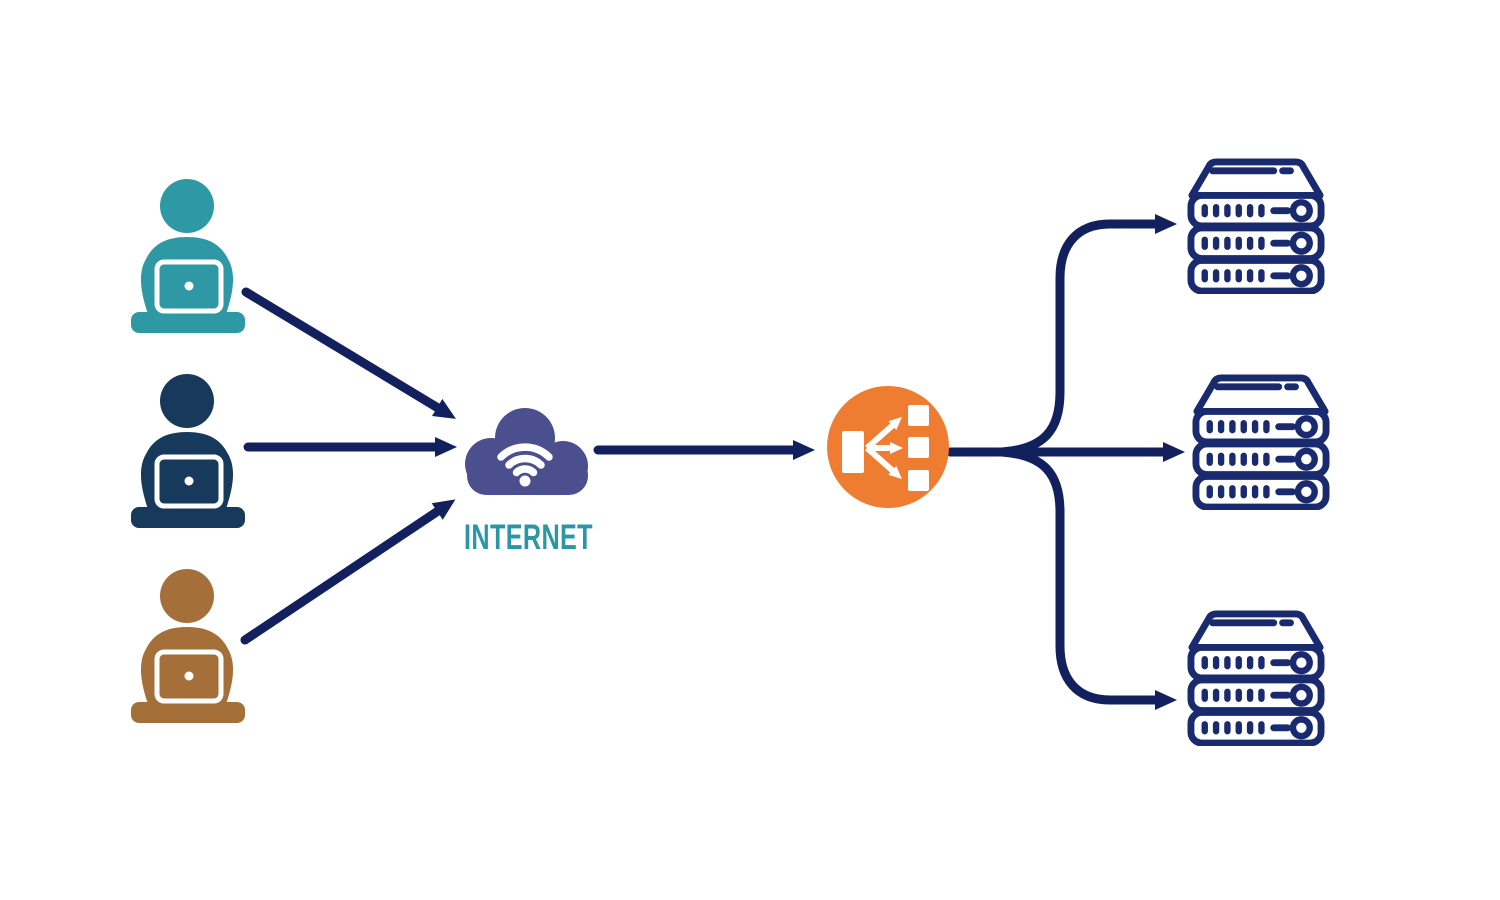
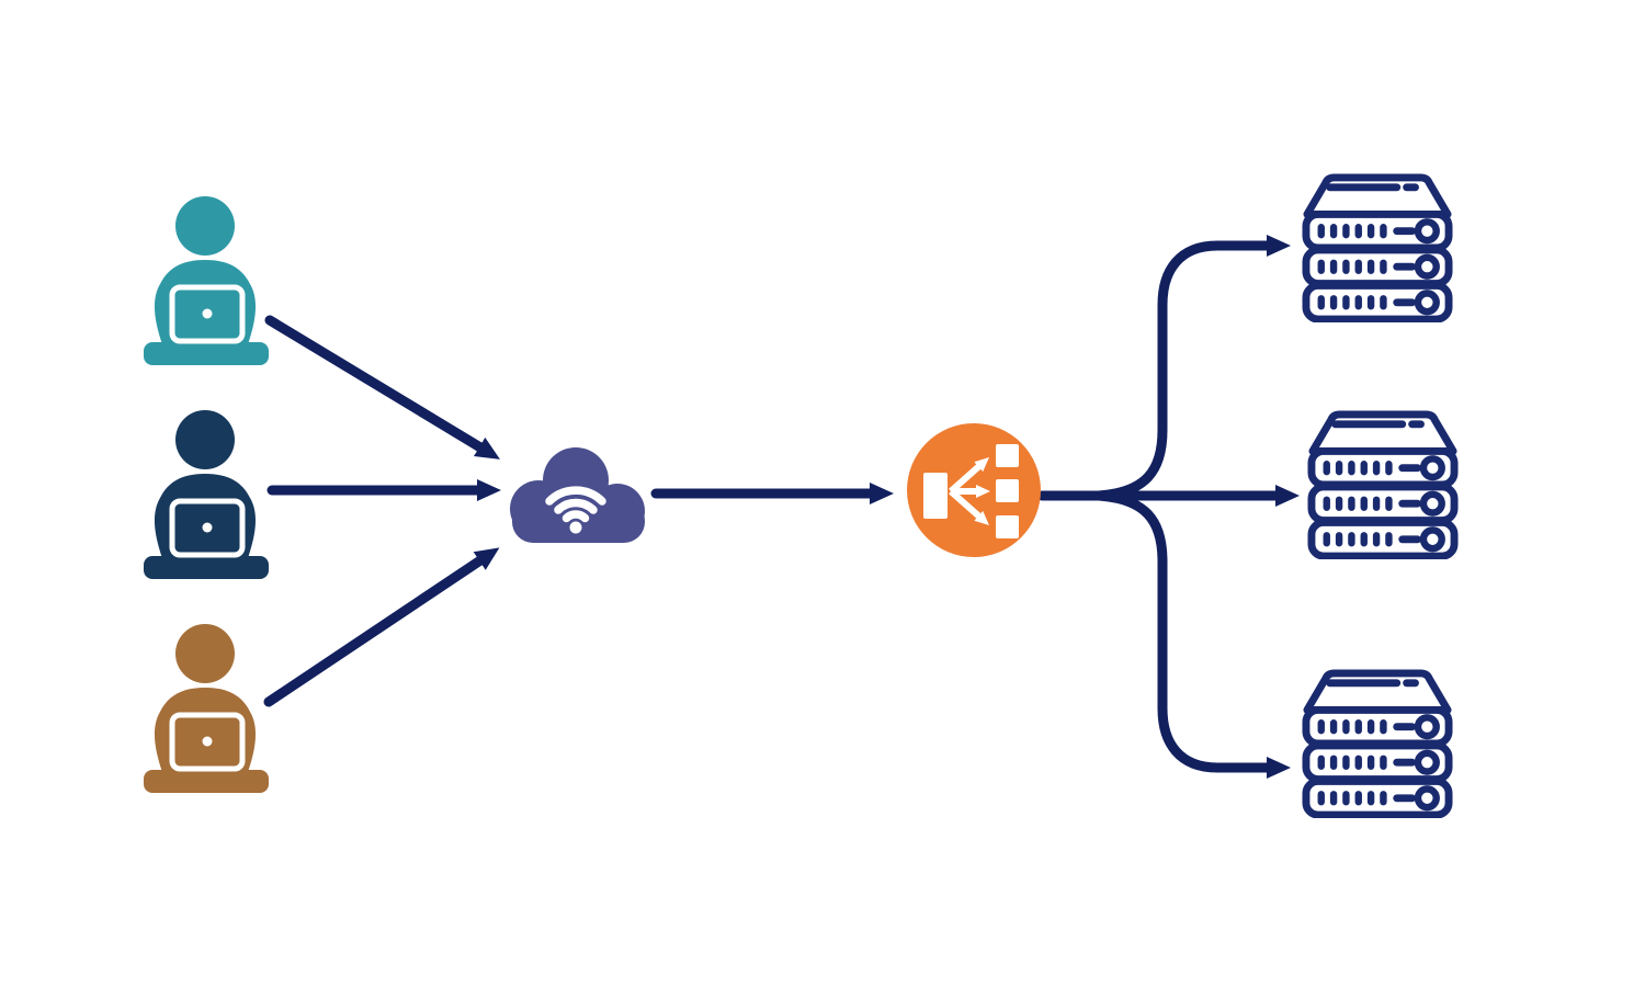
- INTERNET
